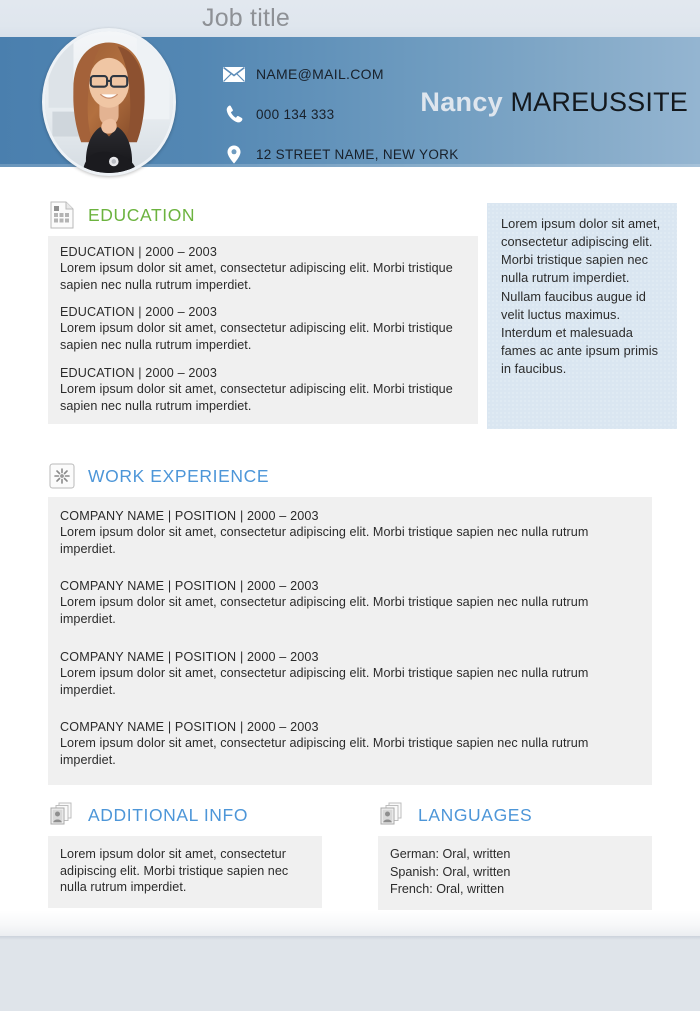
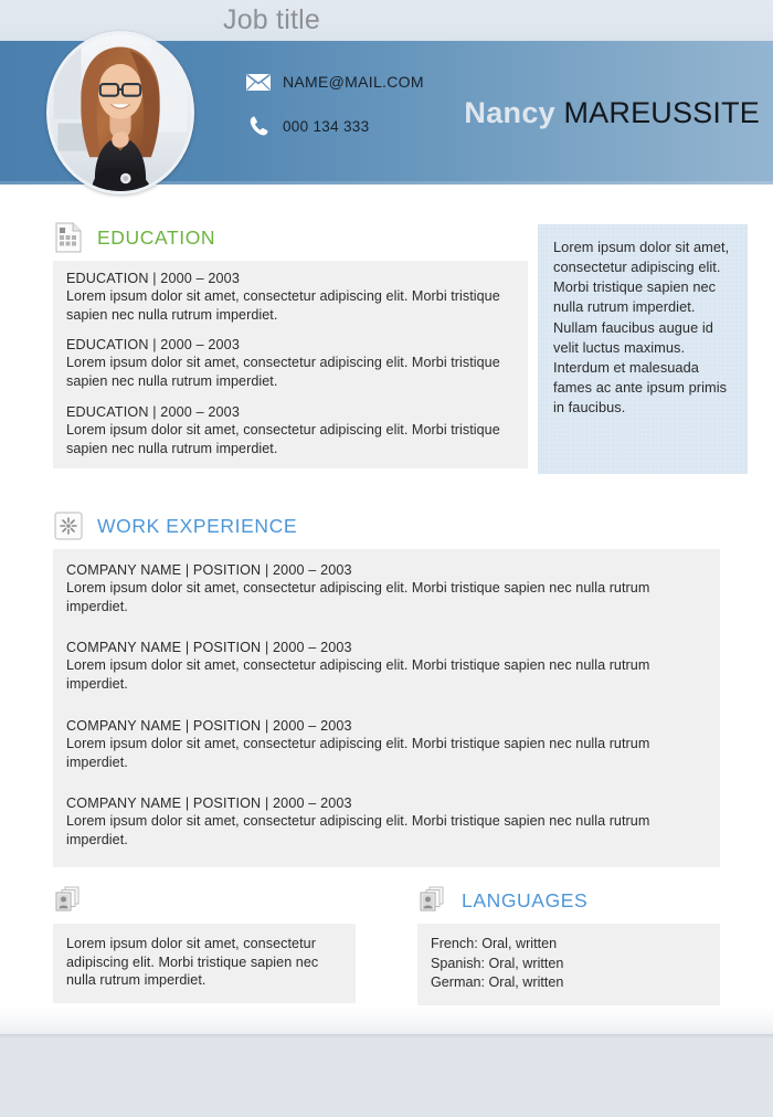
  Job title
  NAME@MAIL.COM
  000 134 333
- 12 STREET NAME, NEW YORK
  Nancy MAREUSSITE
  EDUCATION
  EDUCATION | 2000 – 2003
  Lorem ipsum dolor sit amet, consectetur adipiscing elit. Morbi tristique sapien nec nulla rutrum imperdiet.
  EDUCATION | 2000 – 2003
  Lorem ipsum dolor sit amet, consectetur adipiscing elit. Morbi tristique sapien nec nulla rutrum imperdiet.
  EDUCATION | 2000 – 2003
  Lorem ipsum dolor sit amet, consectetur adipiscing elit. Morbi tristique sapien nec nulla rutrum imperdiet.
  Lorem ipsum dolor sit amet, consectetur adipiscing elit. Morbi tristique sapien nec nulla rutrum imperdiet. Nullam faucibus augue id velit luctus maximus. Interdum et malesuada fames ac ante ipsum primis in faucibus.
  WORK EXPERIENCE
  COMPANY NAME | POSITION | 2000 – 2003
  Lorem ipsum dolor sit amet, consectetur adipiscing elit. Morbi tristique sapien nec nulla rutrum imperdiet.
  COMPANY NAME | POSITION | 2000 – 2003
  Lorem ipsum dolor sit amet, consectetur adipiscing elit. Morbi tristique sapien nec nulla rutrum imperdiet.
  COMPANY NAME | POSITION | 2000 – 2003
  Lorem ipsum dolor sit amet, consectetur adipiscing elit. Morbi tristique sapien nec nulla rutrum imperdiet.
  COMPANY NAME | POSITION | 2000 – 2003
  Lorem ipsum dolor sit amet, consectetur adipiscing elit. Morbi tristique sapien nec nulla rutrum imperdiet.
- ADDITIONAL INFO
  Lorem ipsum dolor sit amet, consectetur adipiscing elit. Morbi tristique sapien nec nulla rutrum imperdiet.
  LANGUAGES
- German: Oral, written
+ French: Oral, written
  Spanish: Oral, written
- French: Oral, written
+ German: Oral, written
